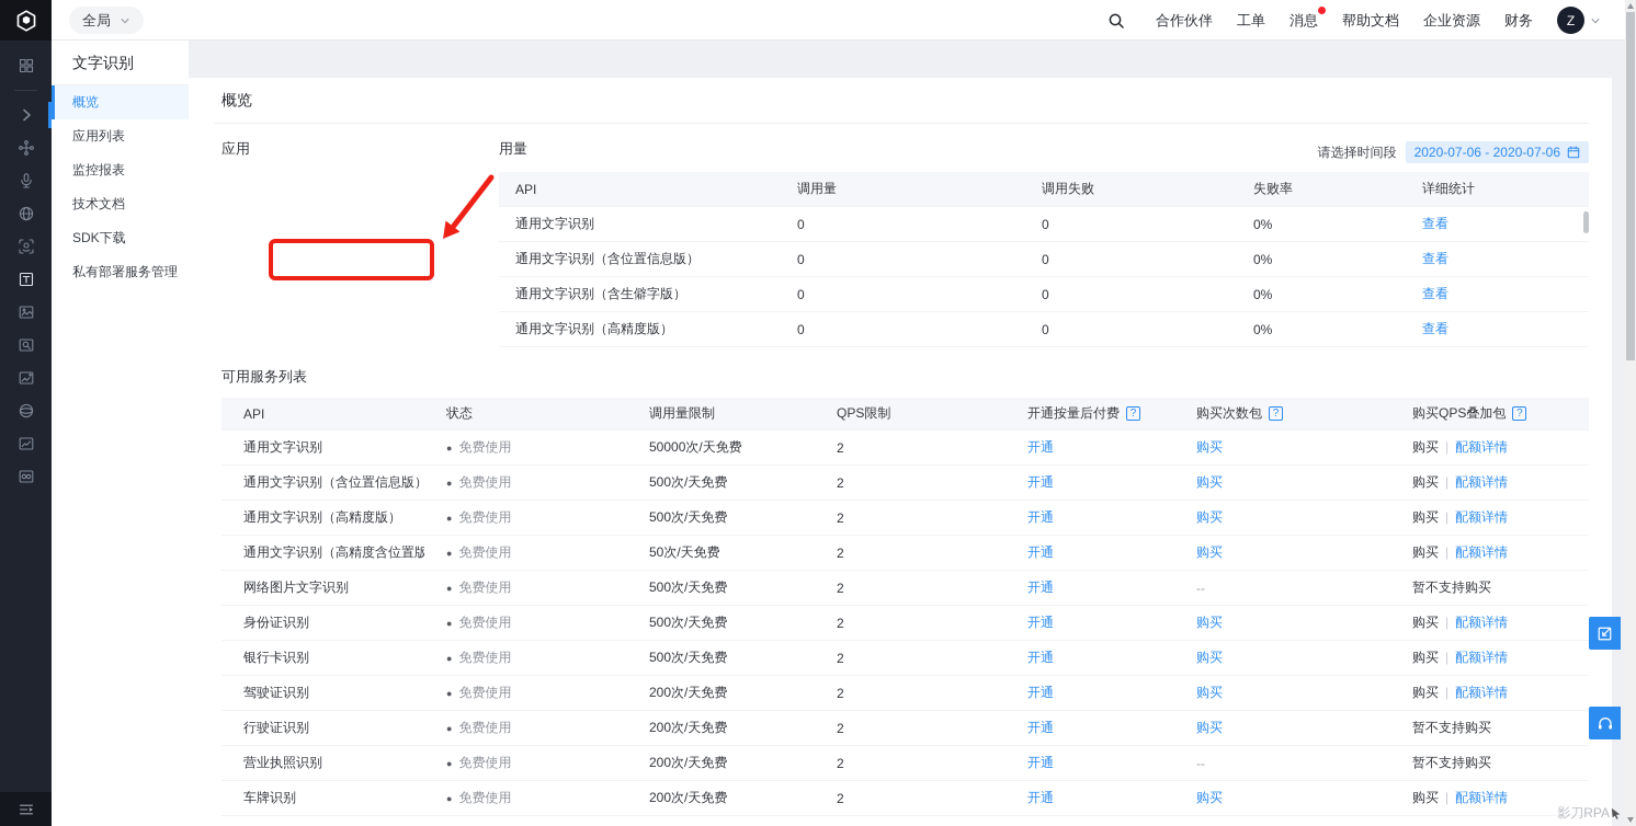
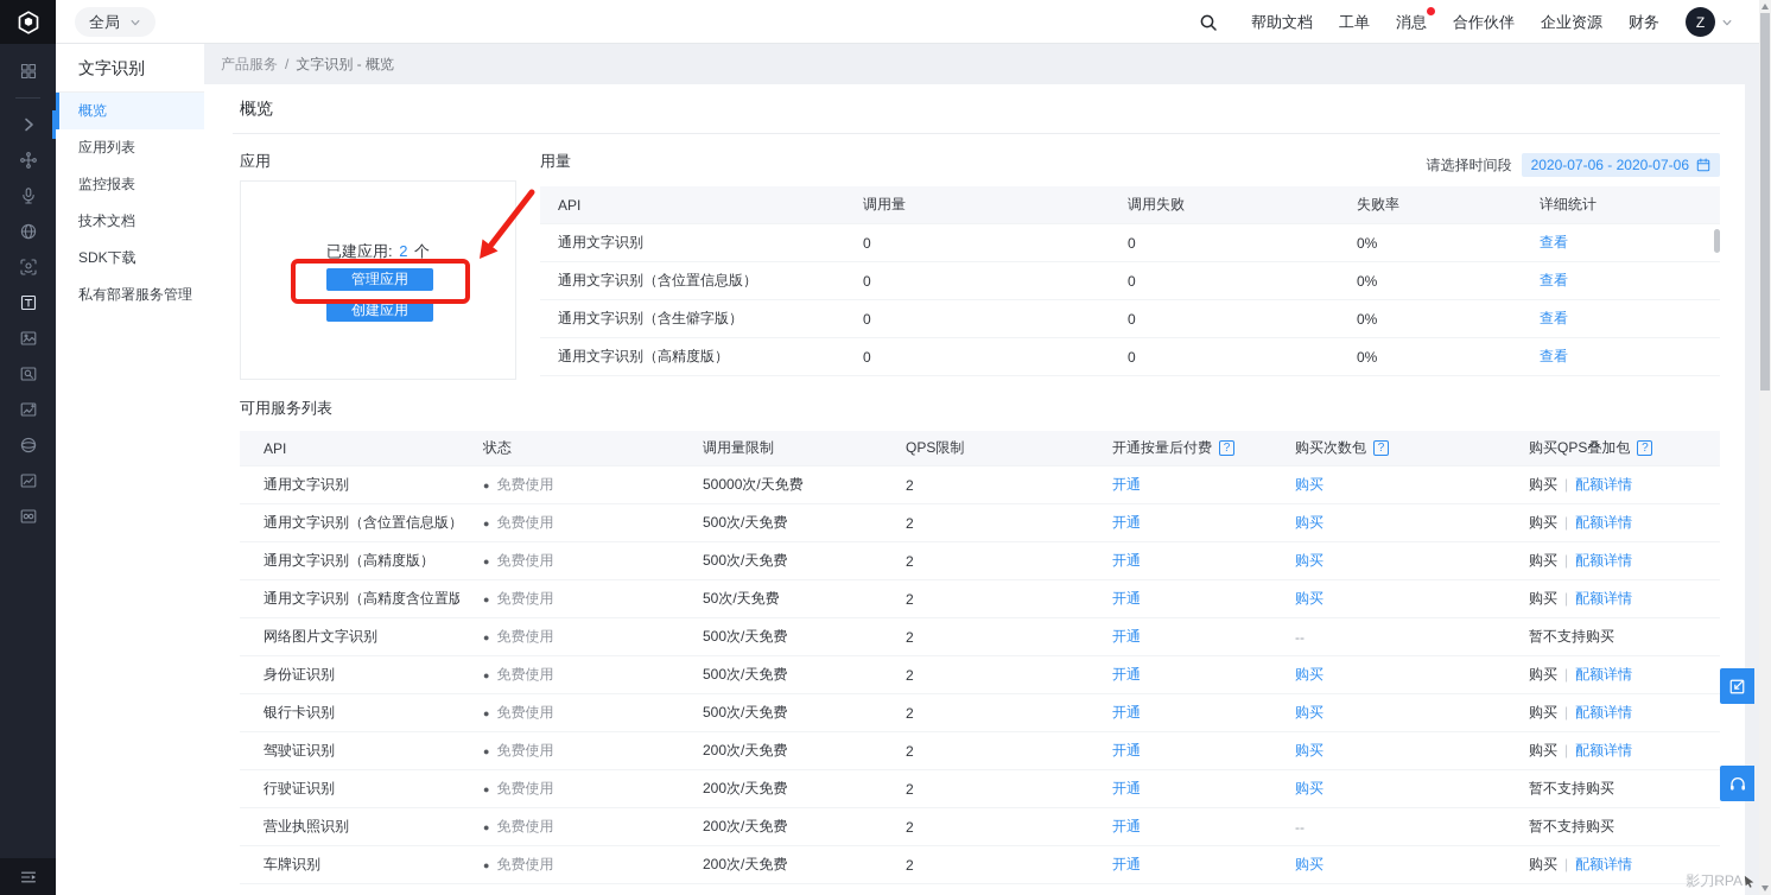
  全局
- 合作伙伴
+ 帮助文档
  工单
  消息
- 帮助文档
+ 合作伙伴
  企业资源
  财务
  Z
  文字识别
  概览
  应用列表
  监控报表
  技术文档
  SDK下载
  私有部署服务管理
+ 产品服务
+ /
+ 文字识别 - 概览
  概览
  应用
+ 已建应用: 2 个
+ 管理应用
+ 创建应用
  用量
  请选择时间段
  2020-07-06 - 2020-07-06
  API
  调用量
  调用失败
  失败率
  详细统计
  通用文字识别
  0
  0
  0%
  查看
  通用文字识别（含位置信息版）
  0
  0
  0%
  查看
  通用文字识别（含生僻字版）
  0
  0
  0%
  查看
  通用文字识别（高精度版）
  0
  0
  0%
  查看
  可用服务列表
  API
  状态
  调用量限制
  QPS限制
  开通按量后付费
  ?
  购买次数包
  ?
  购买QPS叠加包
  ?
  通用文字识别
  ● 免费使用
  50000次/天免费
  2
  开通
  购买
  购买 | 配额详情
  通用文字识别（含位置信息版）
  ● 免费使用
  500次/天免费
  2
  开通
  购买
  购买 | 配额详情
  通用文字识别（高精度版）
  ● 免费使用
  500次/天免费
  2
  开通
  购买
  购买 | 配额详情
  通用文字识别（高精度含位置版
  ● 免费使用
  50次/天免费
  2
  开通
  购买
  购买 | 配额详情
  网络图片文字识别
  ● 免费使用
  500次/天免费
  2
  开通
  --
  暂不支持购买
  身份证识别
  ● 免费使用
  500次/天免费
  2
  开通
  购买
  购买 | 配额详情
  银行卡识别
  ● 免费使用
  500次/天免费
  2
  开通
  购买
  购买 | 配额详情
  驾驶证识别
  ● 免费使用
  200次/天免费
  2
  开通
  购买
  购买 | 配额详情
  行驶证识别
  ● 免费使用
  200次/天免费
  2
  开通
  购买
  暂不支持购买
  营业执照识别
  ● 免费使用
  200次/天免费
  2
  开通
  --
  暂不支持购买
  车牌识别
  ● 免费使用
  200次/天免费
  2
  开通
  购买
  购买 | 配额详情
  影刀RPA
